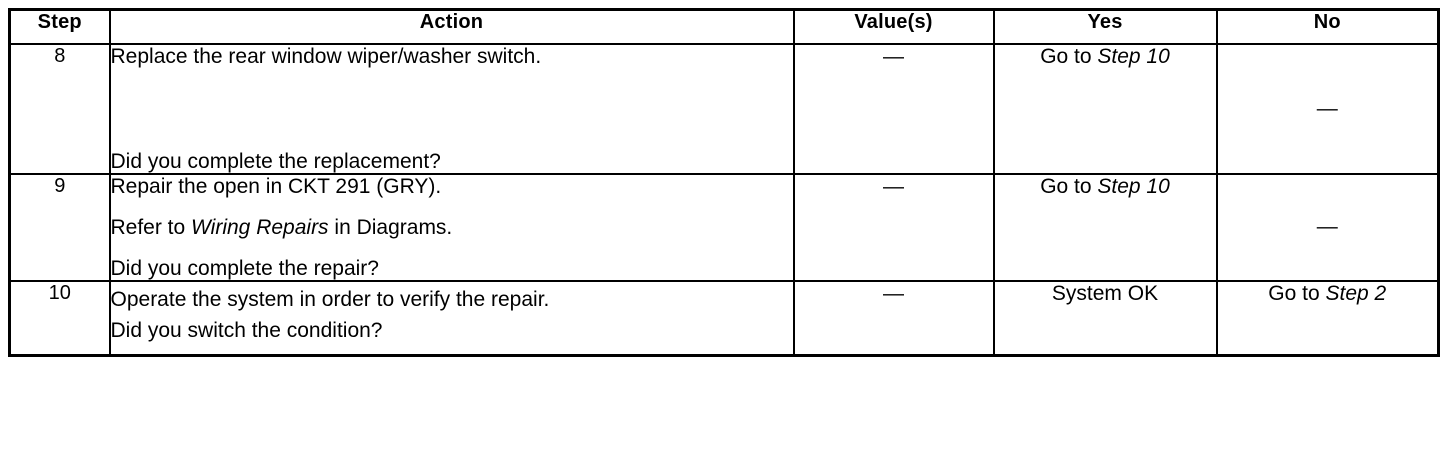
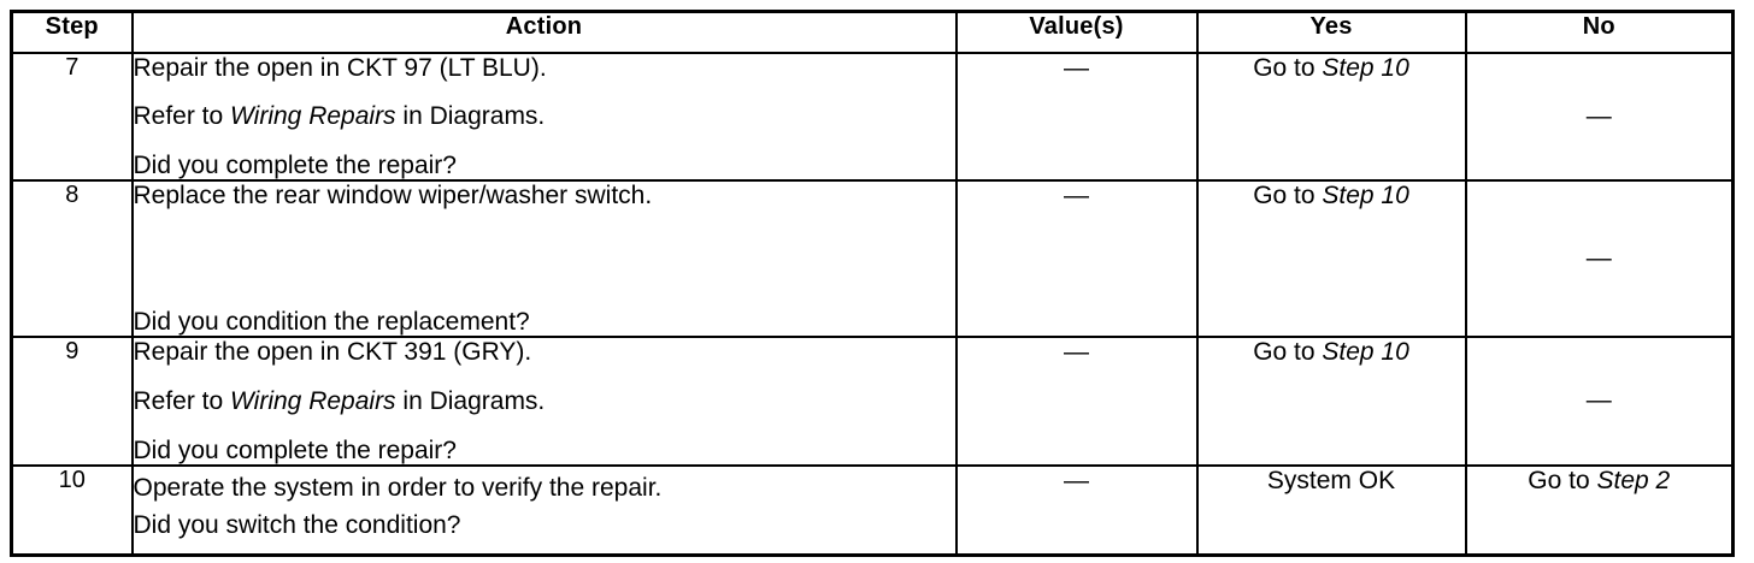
  Step	Action	Value(s)	Yes	No
+ 7	Repair the open in CKT 97 (LT BLU).Refer to Wiring Repairs in Diagrams.Did you complete the repair?	—	Go to Step 10	—
- 8	Replace the rear window wiper/washer switch. Did you complete the replacement?	—	Go to Step 10	—
+ 8	Replace the rear window wiper/washer switch. Did you condition the replacement?	—	Go to Step 10	—
- 9	Repair the open in CKT 291 (GRY).Refer to Wiring Repairs in Diagrams.Did you complete the repair?	—	Go to Step 10	—
+ 9	Repair the open in CKT 391 (GRY).Refer to Wiring Repairs in Diagrams.Did you complete the repair?	—	Go to Step 10	—
  10	Operate the system in order to verify the repair.Did you switch the condition?	—	System OK	Go to Step 2
